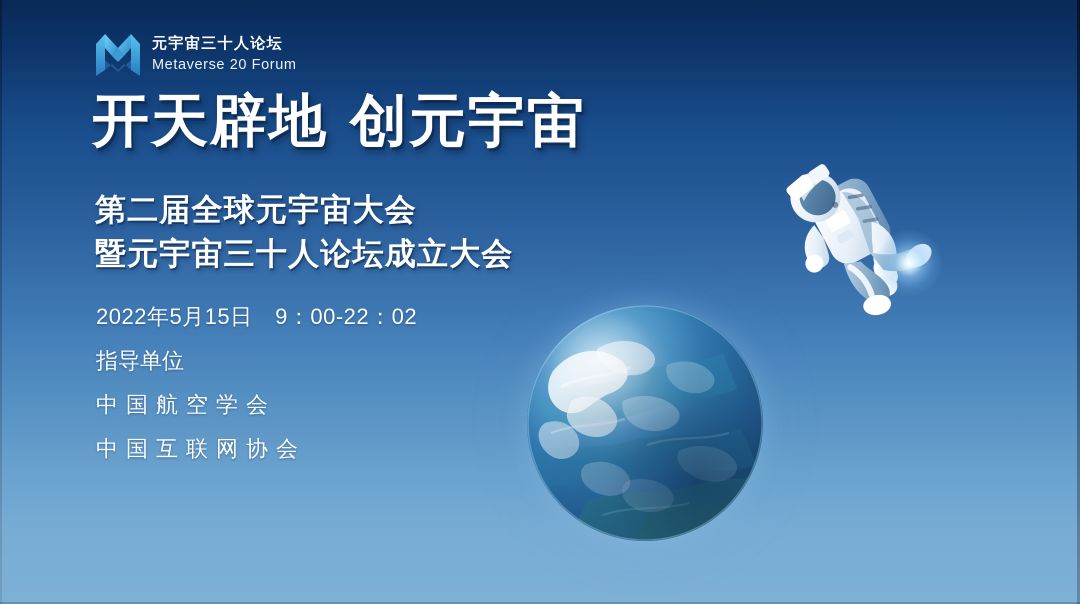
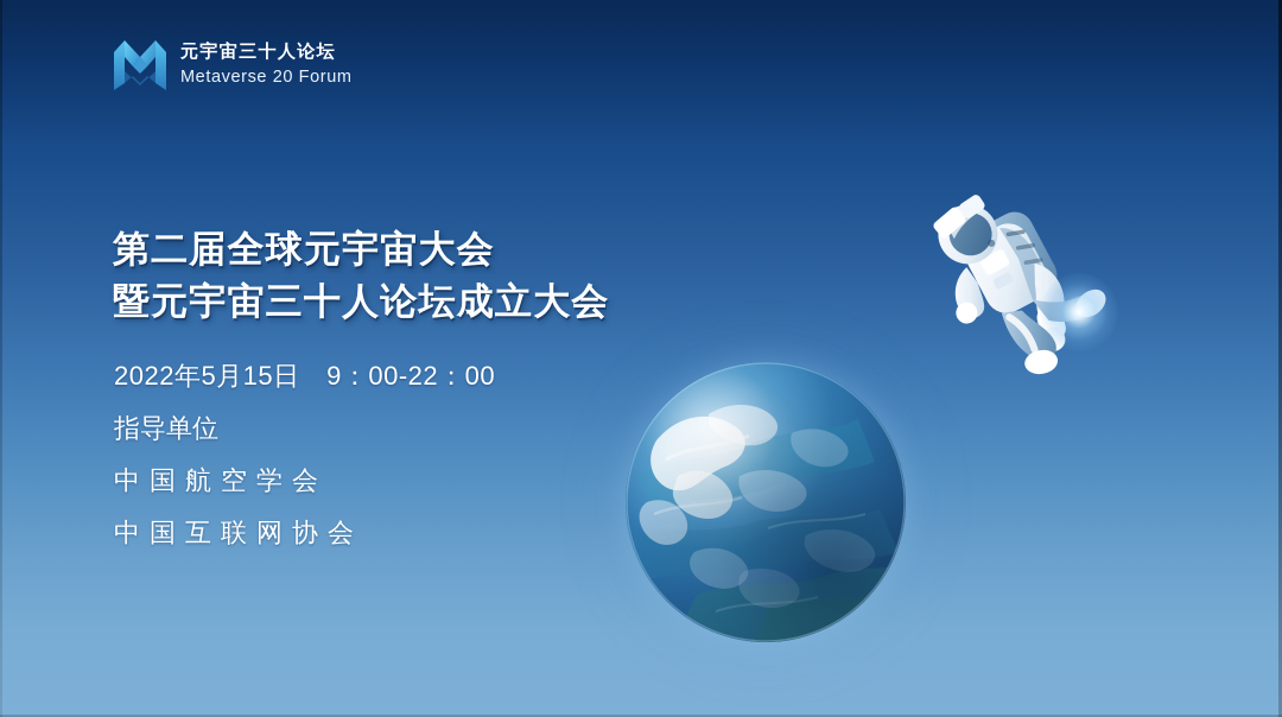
  元宇宙三十人论坛
  Metaverse 20 Forum
- 开天辟地 创元宇宙
  第二届全球元宇宙大会
  暨元宇宙三十人论坛成立大会
- 2022年5月15日 9：00-22：02
+ 2022年5月15日 9：00-22：00
  指导单位
  中国航空学会
  中国互联网协会
